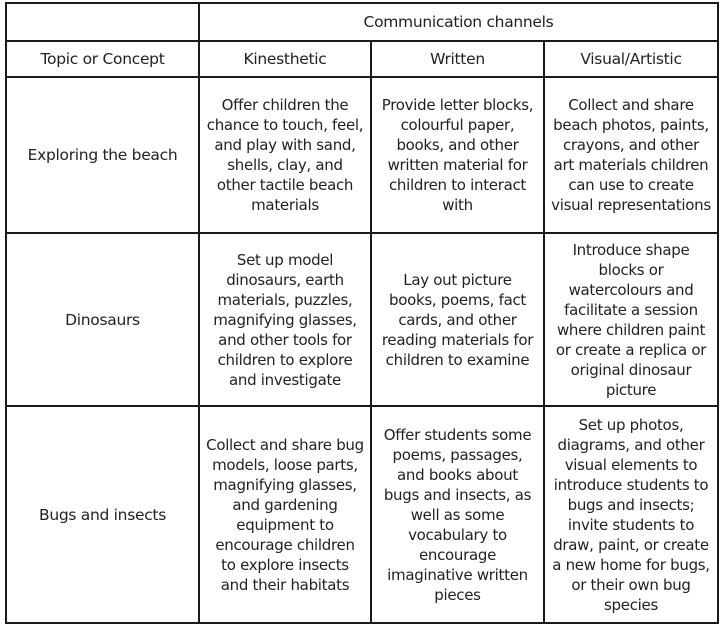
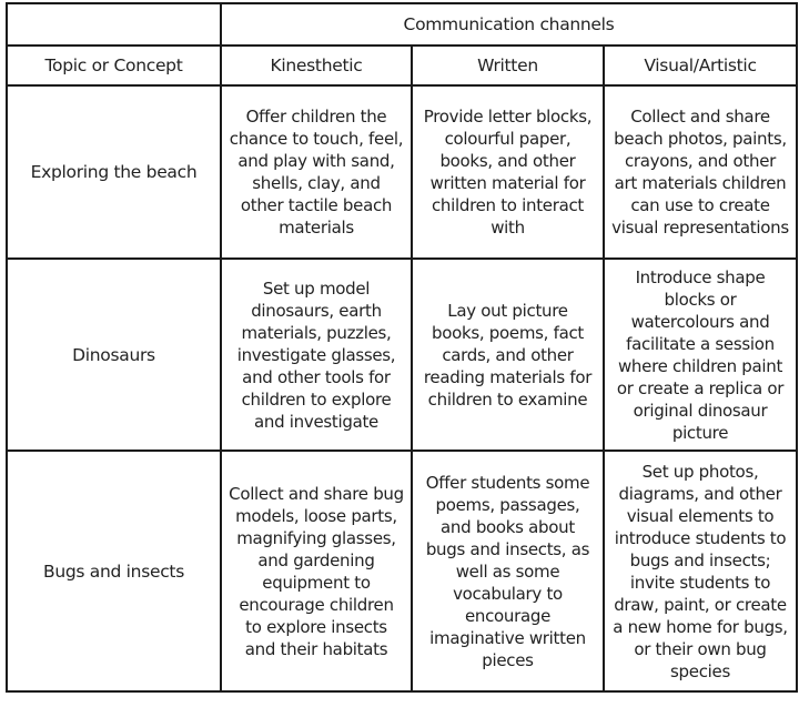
  	Communication channels
  Topic or Concept	Kinesthetic	Written	Visual/Artistic
  Exploring the beach	Offer children the chance to touch, feel, and play with sand, shells, clay, and other tactile beach materials	Provide letter blocks, colourful paper, books, and other written material for children to interact with	Collect and share beach photos, paints, crayons, and other art materials children can use to create visual representations
- Dinosaurs	Set up model dinosaurs, earth materials, puzzles, magnifying glasses, and other tools for children to explore and investigate	Lay out picture books, poems, fact cards, and other reading materials for children to examine	Introduce shape blocks or watercolours and facilitate a session where children paint or create a replica or original dinosaur picture
+ Dinosaurs	Set up model dinosaurs, earth materials, puzzles, investigate glasses, and other tools for children to explore and investigate	Lay out picture books, poems, fact cards, and other reading materials for children to examine	Introduce shape blocks or watercolours and facilitate a session where children paint or create a replica or original dinosaur picture
  Bugs and insects	Collect and share bug models, loose parts, magnifying glasses, and gardening equipment to encourage children to explore insects and their habitats	Offer students some poems, passages, and books about bugs and insects, as well as some vocabulary to encourage imaginative written pieces	Set up photos, diagrams, and other visual elements to introduce students to bugs and insects; invite students to draw, paint, or create a new home for bugs, or their own bug species
